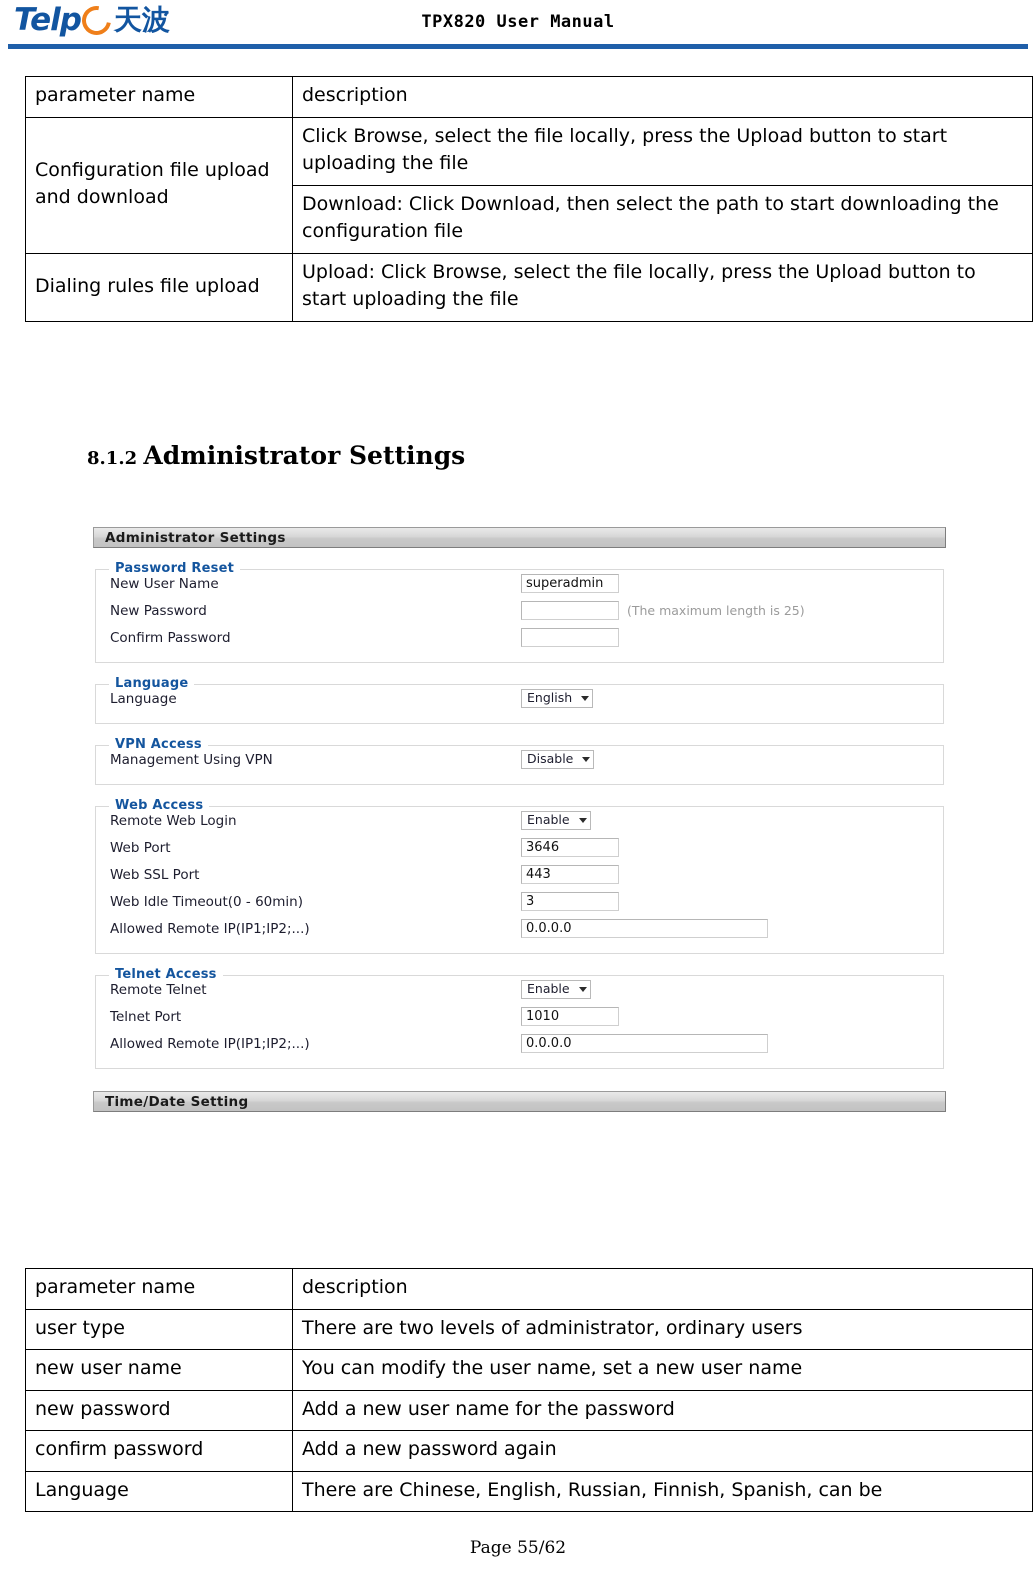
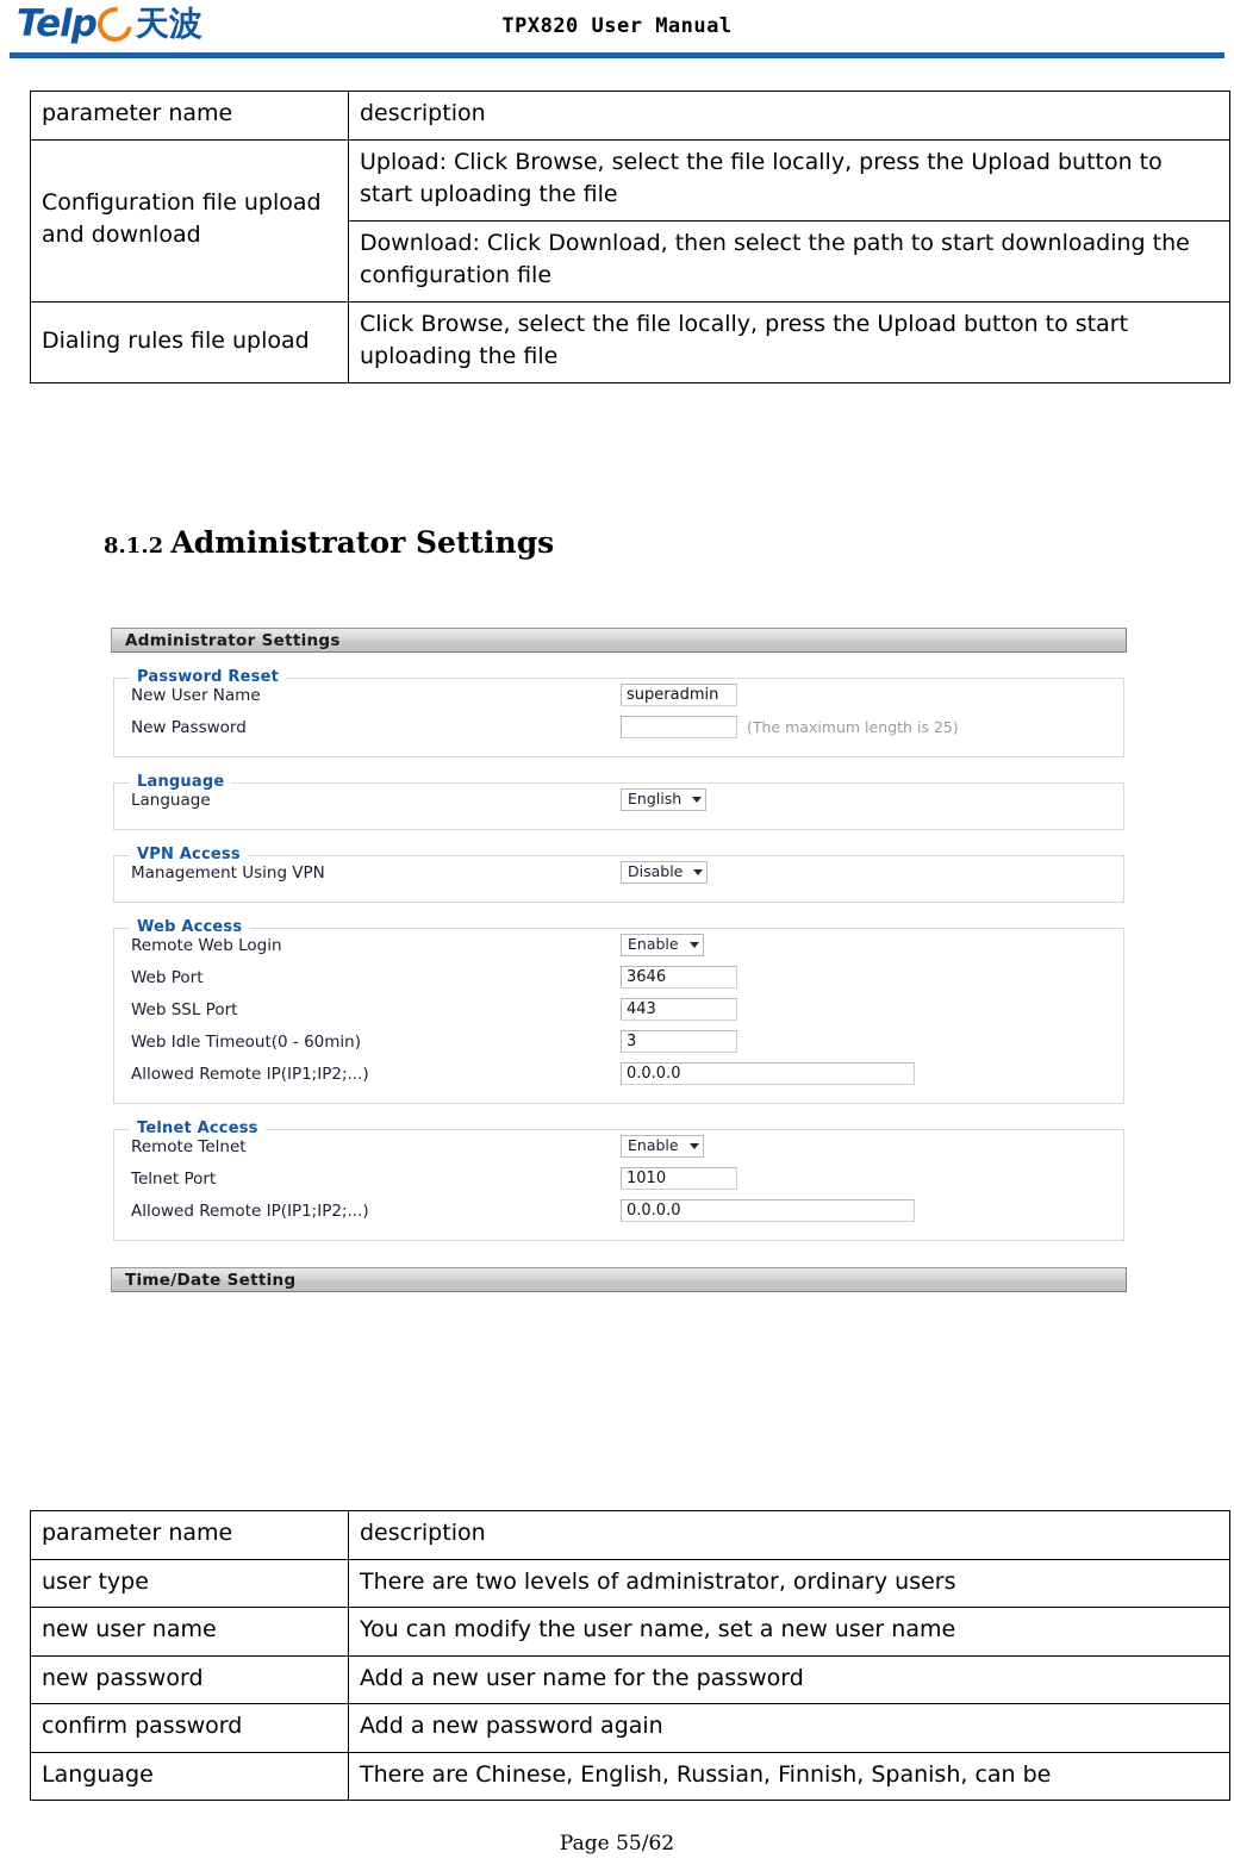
  Telp
  天波
  TPX820 User Manual
  parameter name	description
- Configuration file upload and download	Click Browse, select the file locally, press the Upload button to start uploading the file
+ Configuration file upload and download	Upload: Click Browse, select the file locally, press the Upload button to start uploading the file
  Download: Click Download, then select the path to start downloading the configuration file
- Dialing rules file upload	Upload: Click Browse, select the file locally, press the Upload button to start uploading the file
+ Dialing rules file upload	Click Browse, select the file locally, press the Upload button to start uploading the file
  8.1.2 Administrator Settings
  Administrator Settings
  Password Reset
  New User Name
  superadmin
  New Password
  (The maximum length is 25)
- Confirm Password
  Language
  Language
  English
  VPN Access
  Management Using VPN
  Disable
  Web Access
  Remote Web Login
  Enable
  Web Port
  3646
  Web SSL Port
  443
  Web Idle Timeout(0 - 60min)
  3
  Allowed Remote IP(IP1;IP2;...)
  0.0.0.0
  Telnet Access
  Remote Telnet
  Enable
  Telnet Port
  1010
  Allowed Remote IP(IP1;IP2;...)
  0.0.0.0
  Time/Date Setting
  parameter name	description
  user type	There are two levels of administrator, ordinary users
  new user name	You can modify the user name, set a new user name
  new password	Add a new user name for the password
  confirm password	Add a new password again
  Language	There are Chinese, English, Russian, Finnish, Spanish, can be
  Page 55/62
